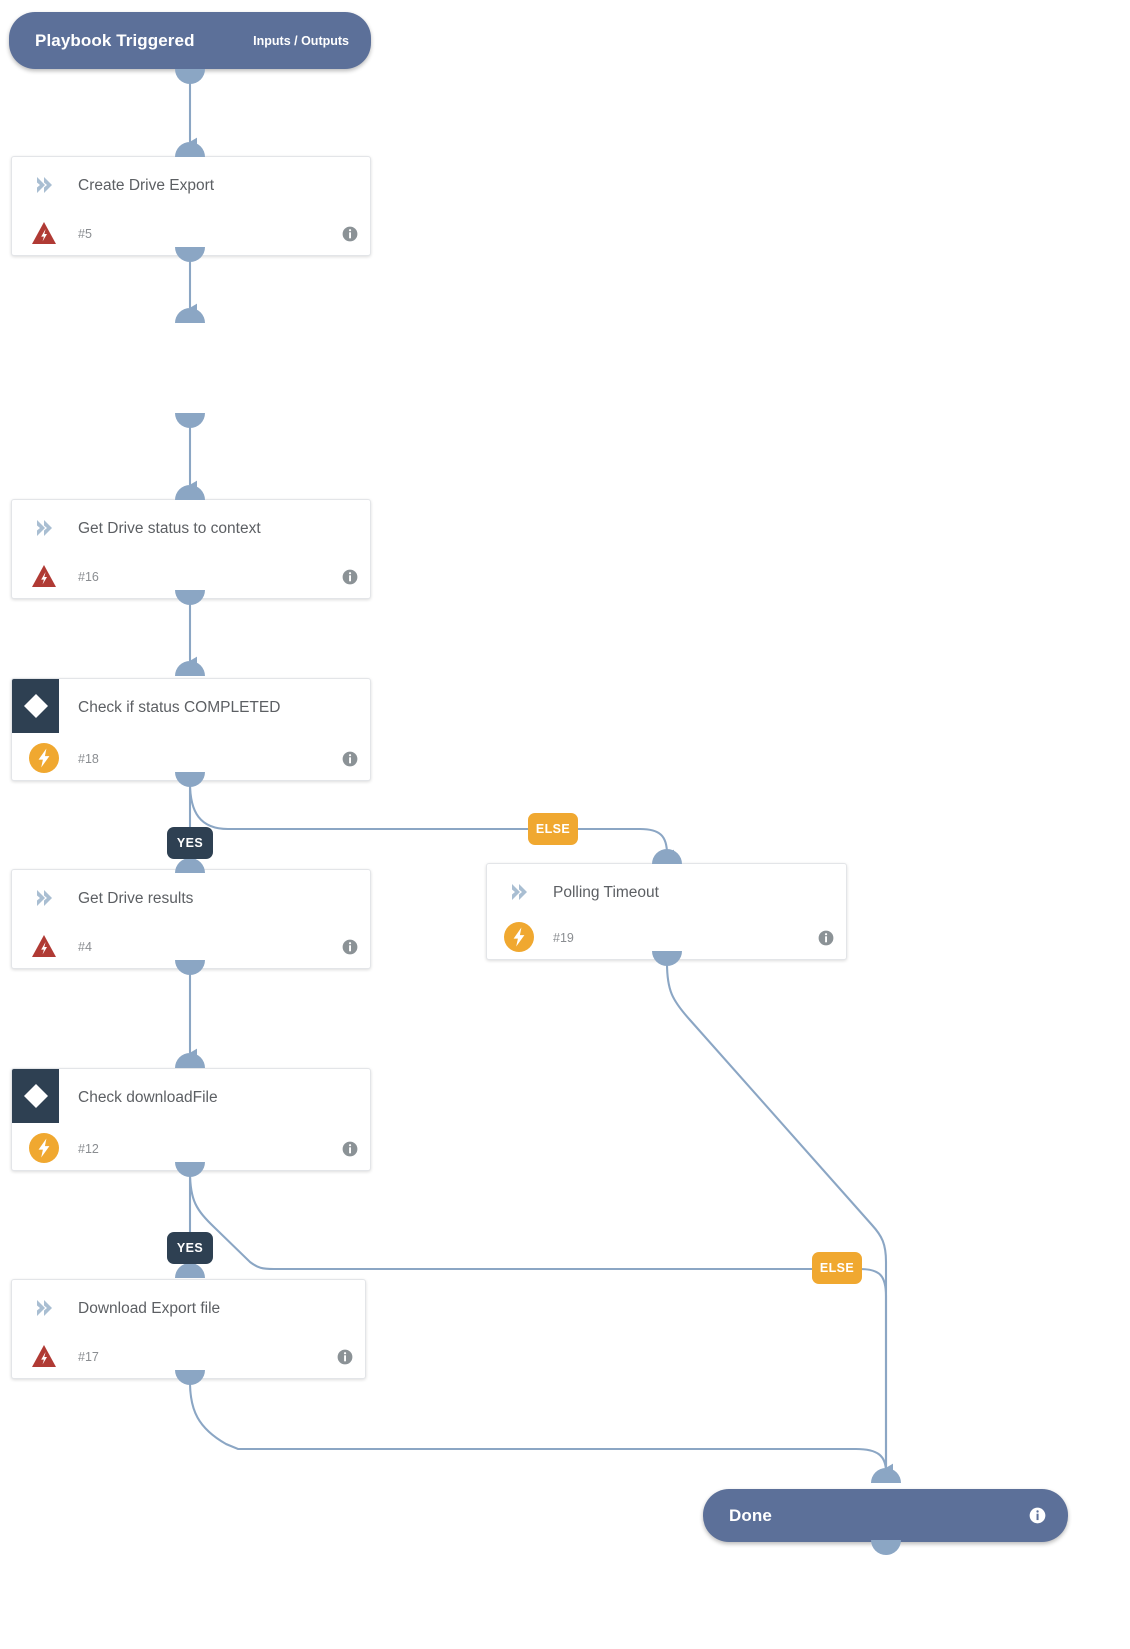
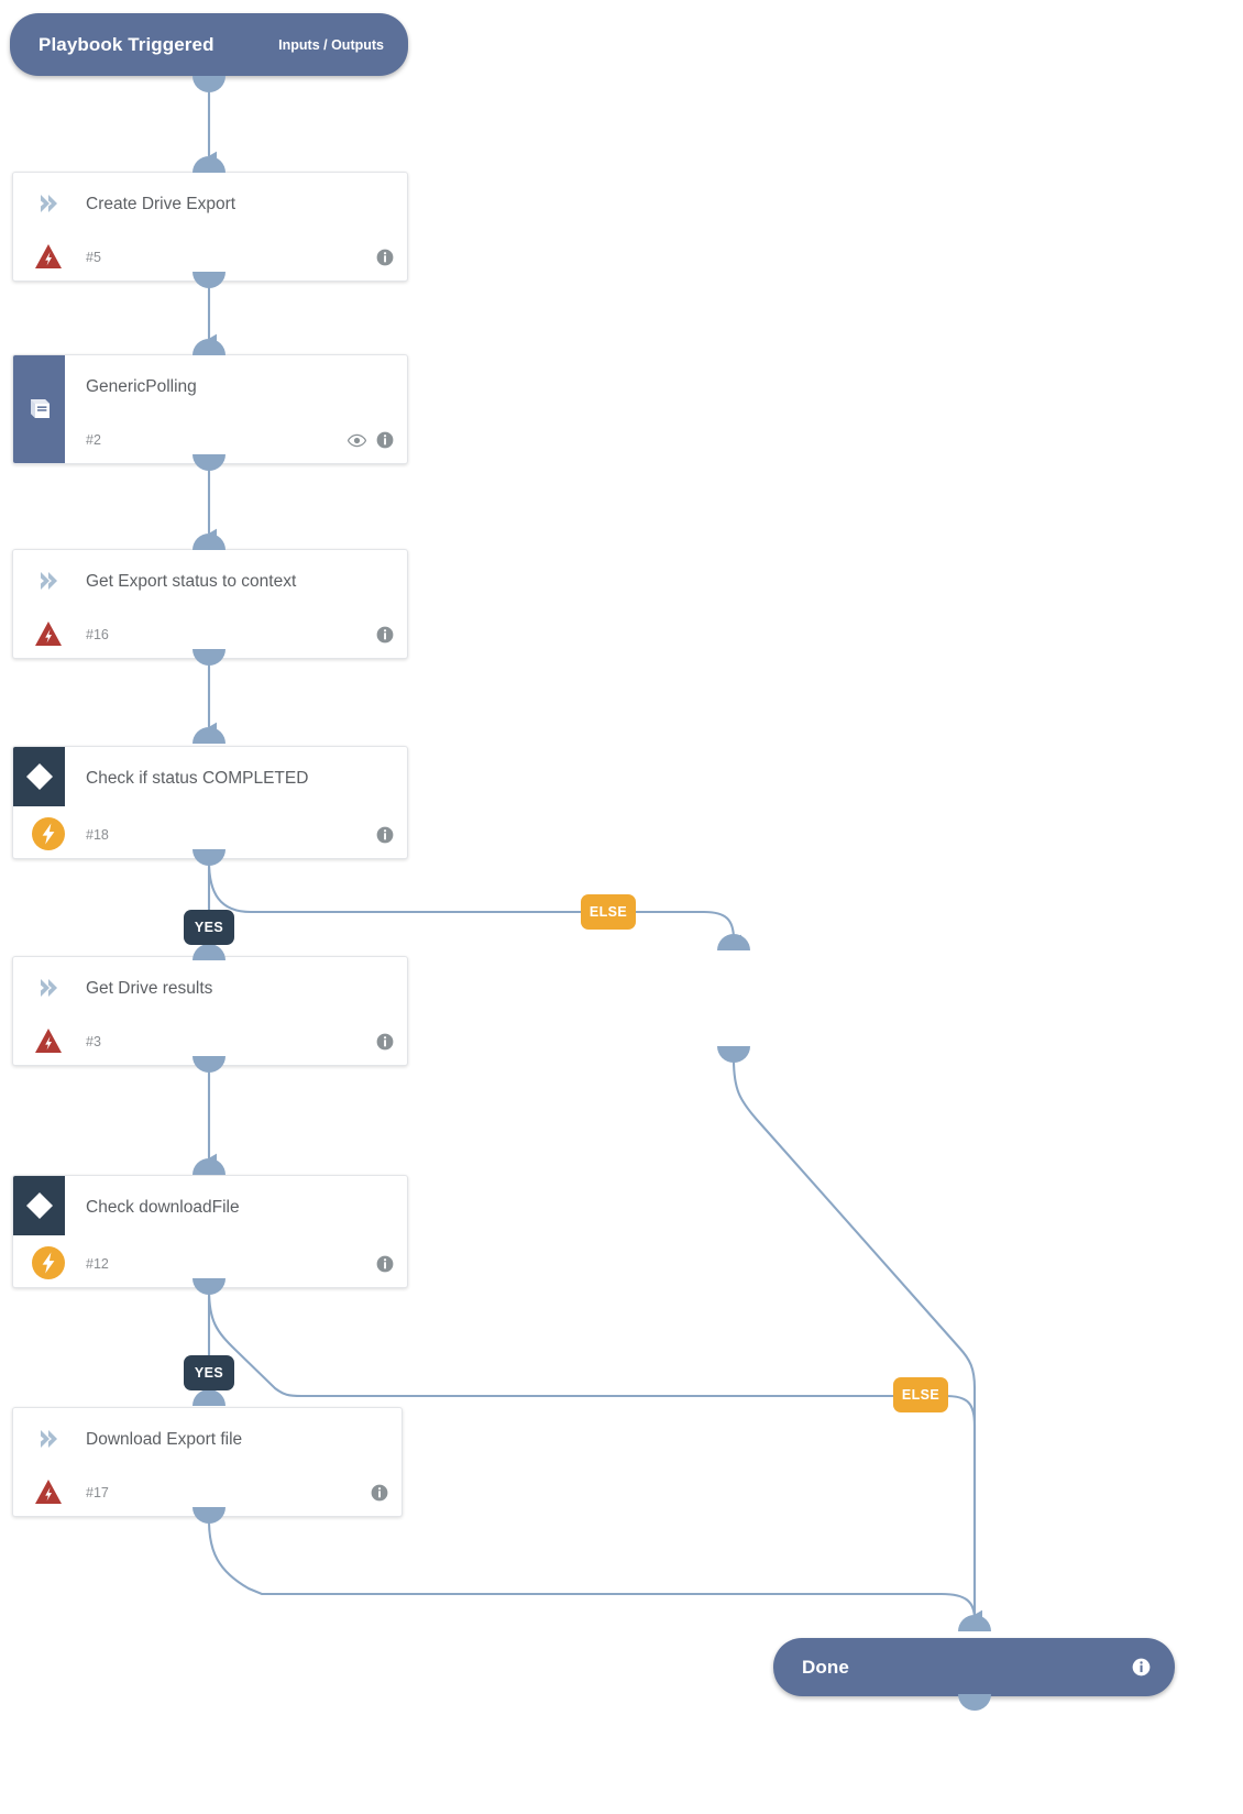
  Playbook Triggered
  Inputs / Outputs
  Create Drive Export
  #5
+ GenericPolling
+ #2
- Get Drive status to context
+ Get Export status to context
  #16
  Check if status COMPLETED
  #18
  YES
  ELSE
  Get Drive results
- #4
+ #3
- Polling Timeout
- #19
  Check downloadFile
  #12
  YES
  ELSE
  Download Export file
  #17
  Done
